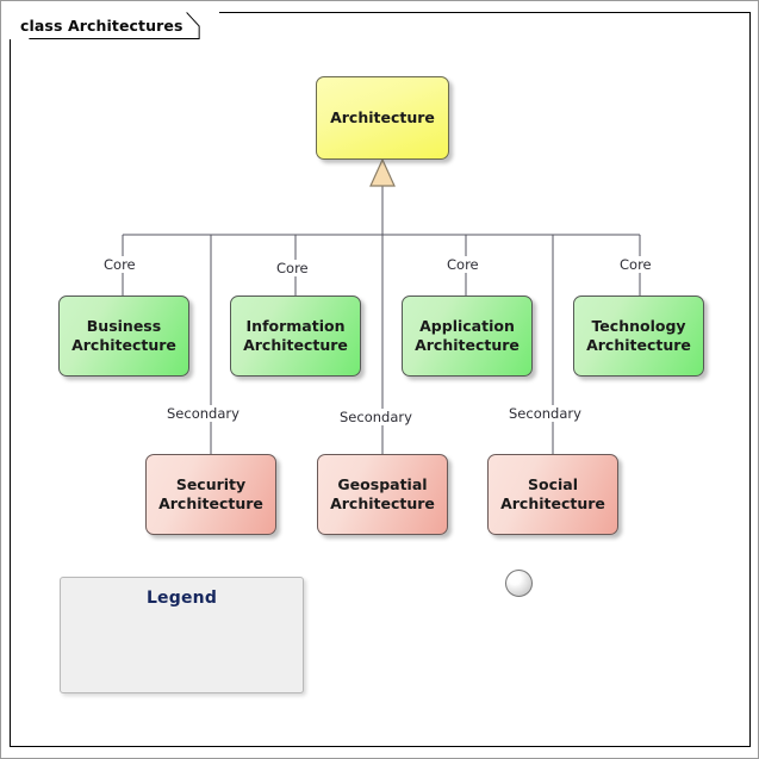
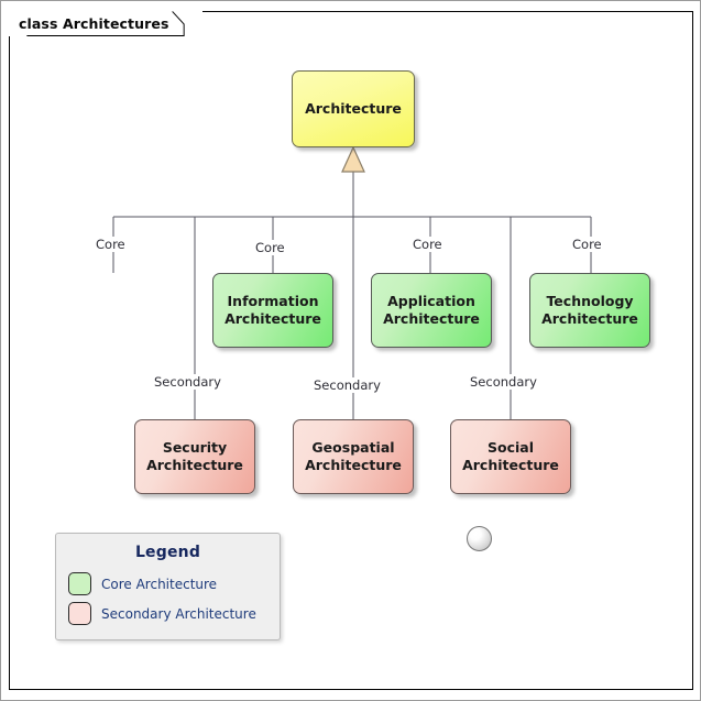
  class Architectures
  Architecture
- Business Architecture
  Information Architecture
  Application Architecture
  Technology Architecture
  Security Architecture
  Geospatial Architecture
  Social Architecture
  Core
  Core
  Core
  Core
  Secondary
  Secondary
  Secondary
  Legend
+ Core Architecture
+ Secondary Architecture
